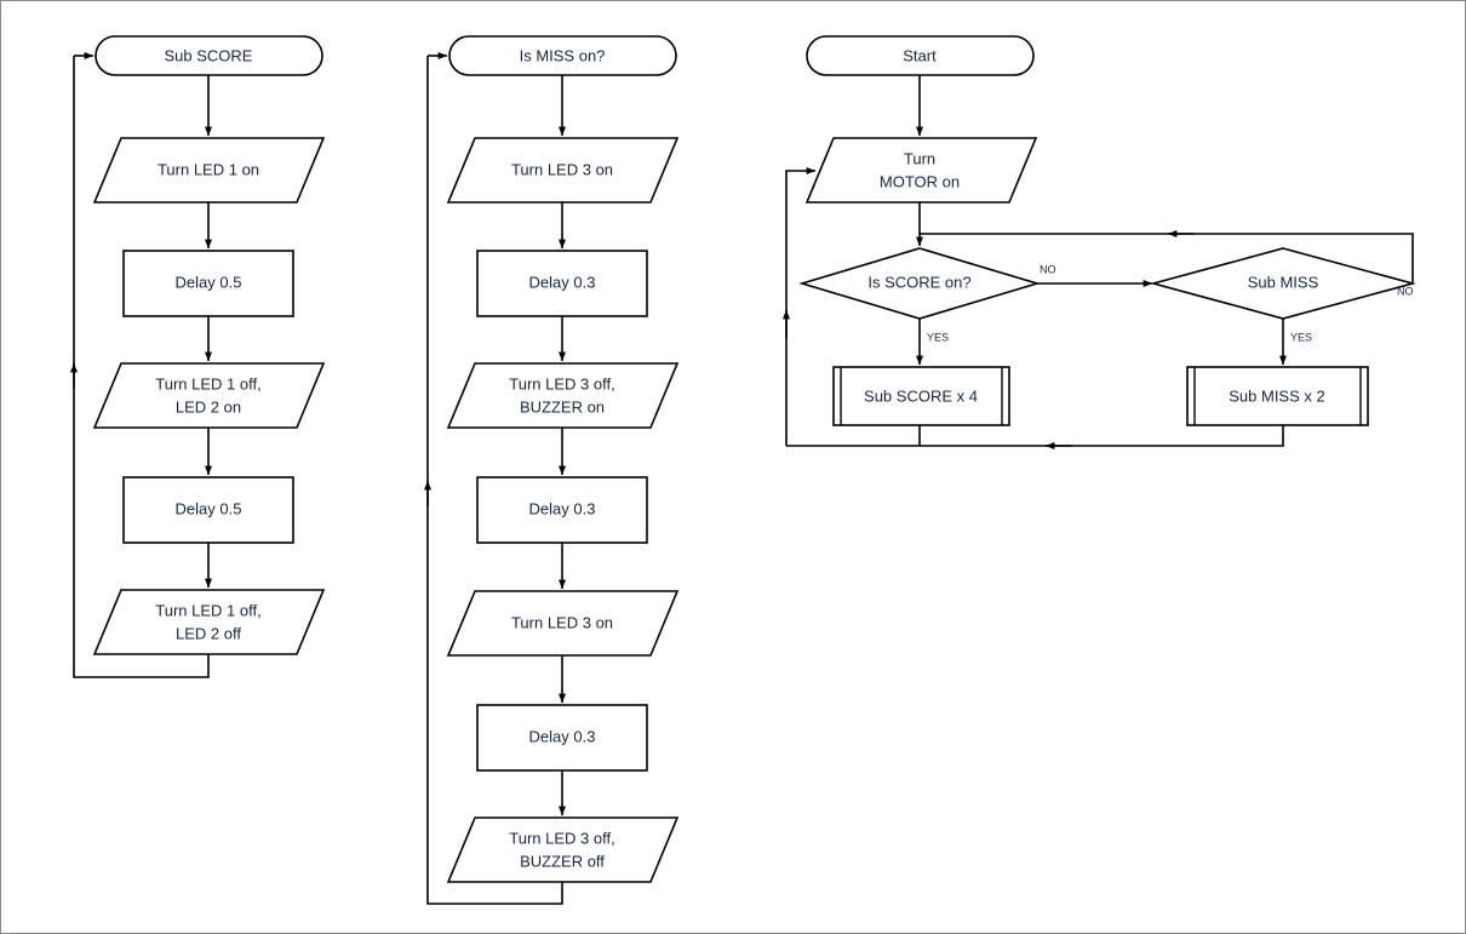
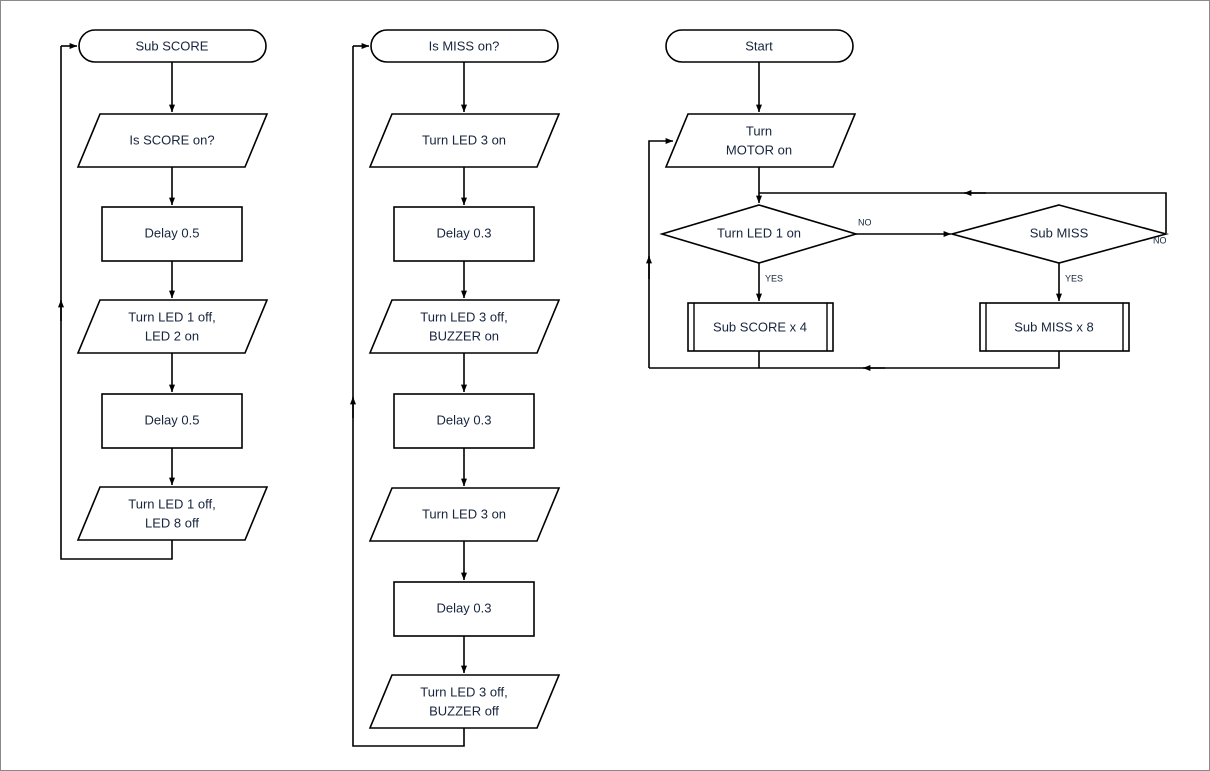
  Sub SCORE
- Turn LED 1 on
+ Is SCORE on?
  Delay 0.5
  Turn LED 1 off,
  LED 2 on
  Delay 0.5
  Turn LED 1 off,
- LED 2 off
+ LED 8 off
  Is MISS on?
  Turn LED 3 on
  Delay 0.3
  Turn LED 3 off,
  BUZZER on
  Delay 0.3
  Turn LED 3 on
  Delay 0.3
  Turn LED 3 off,
  BUZZER off
  Start
  Turn
  MOTOR on
- Is SCORE on?
+ Turn LED 1 on
  NO
  Sub MISS
  NO
  YES
  YES
  Sub SCORE x 4
- Sub MISS x 2
+ Sub MISS x 8
